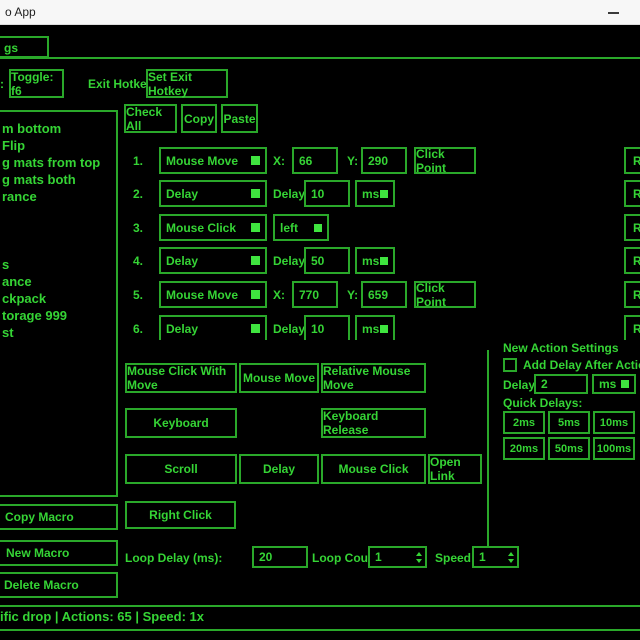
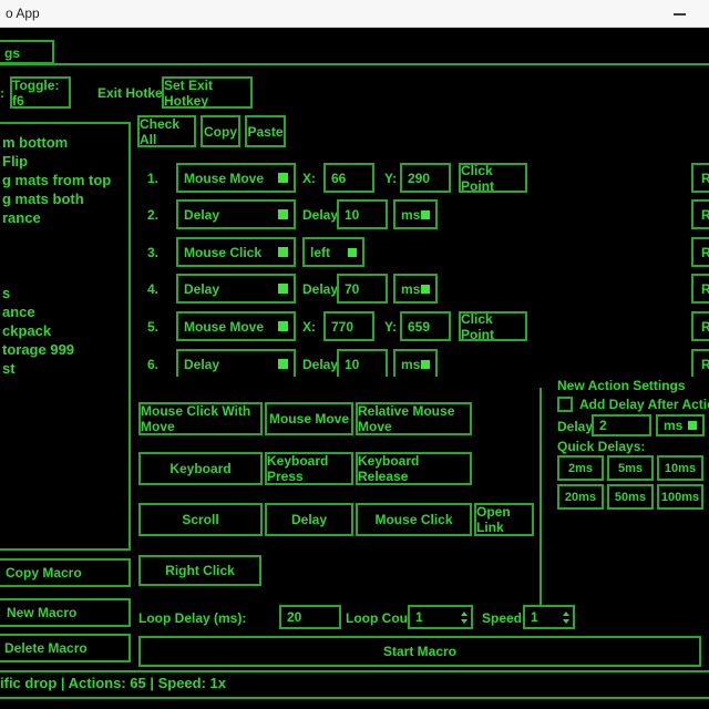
  o App
  gs
  :
  Toggle: f6
  Exit Hotke
  Set Exit Hotkey
  m bottom
  Flip
  g mats from top
  g mats both
  rance
  s
  ance
  ckpack
  torage 999
  st
  Copy Macro
  New Macro
  Delete Macro
  Check All
  Copy
  Paste
  1.
  Mouse Move
  X:
  66
  Y:
  290
  Click Point
  2.
  Delay
  Delay
  10
  ms
  3.
  Mouse Click
  left
  4.
  Delay
  Delay
- 50
+ 70
  ms
  5.
  Mouse Move
  X:
  770
  Y:
  659
  Click Point
  6.
  Delay
  Delay
  10
  ms
  R
  R
  R
  R
  R
  R
  Mouse Click With Move
  Mouse Move
  Relative Mouse Move
  Keyboard
+ Keyboard Press
  Keyboard Release
  Scroll
  Delay
  Mouse Click
  Open Link
  Right Click
  New Action Settings
  Add Delay After Acti
  Delay
  2
  ms
  Quick Delays:
  2ms
  5ms
  10ms
  20ms
  50ms
  100ms
  Loop Delay (ms):
  20
  Loop Cou
  1
  Speed
  1
+ Start Macro
  ific drop | Actions: 65 | Speed: 1x
